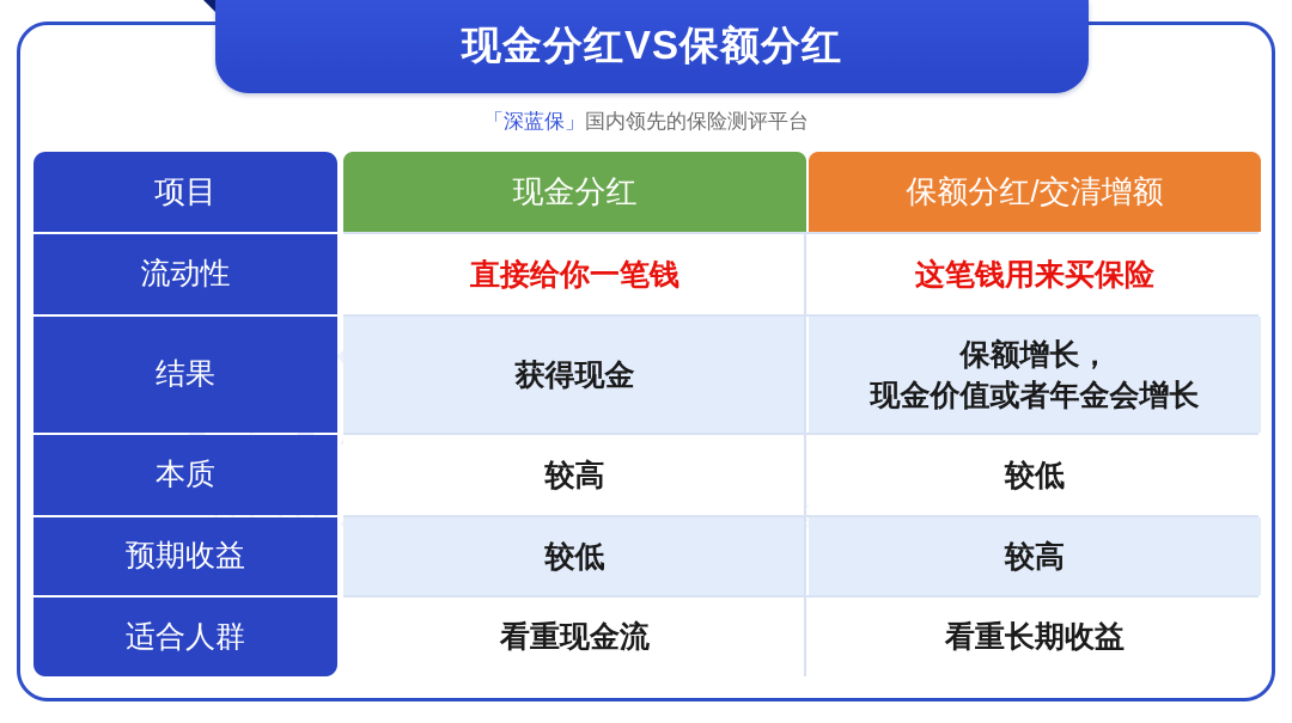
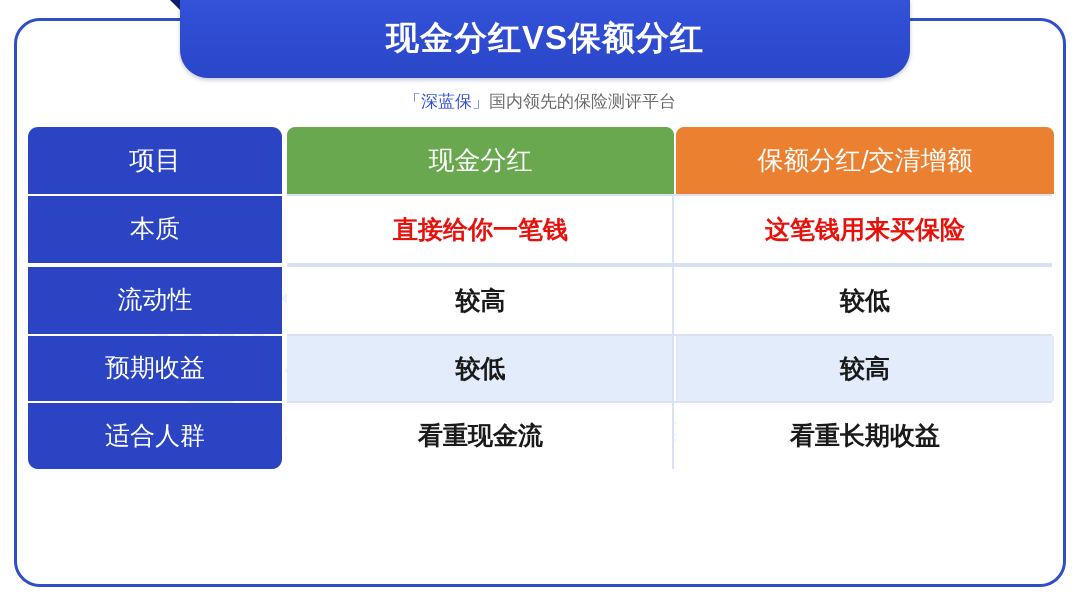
  现金分红VS保额分红
  「深蓝保」国内领先的保险测评平台
  项目
  现金分红
  保额分红/交清增额
- 流动性
+ 本质
  直接给你一笔钱
  这笔钱用来买保险
- 结果
- 获得现金
- 保额增长，
- 现金价值或者年金会增长
- 本质
+ 流动性
  较高
  较低
  预期收益
  较低
  较高
  适合人群
  看重现金流
  看重长期收益
